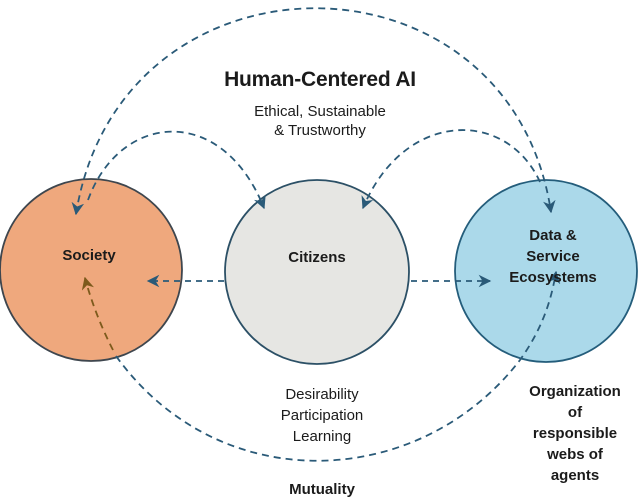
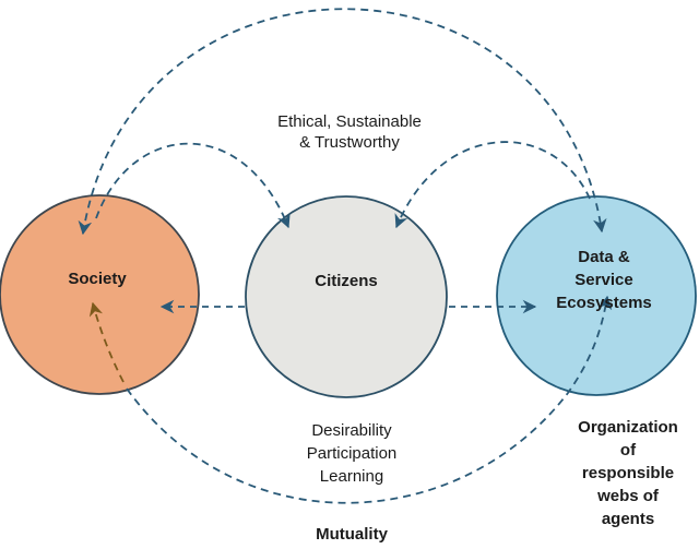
- Human-Centered AI
  Ethical, Sustainable
  & Trustworthy
  Society
  Citizens
  Data &
  Service
  Ecosystems
  Desirability
  Participation
  Learning
  Organization of
  responsible
  webs of agents
  Mutuality
